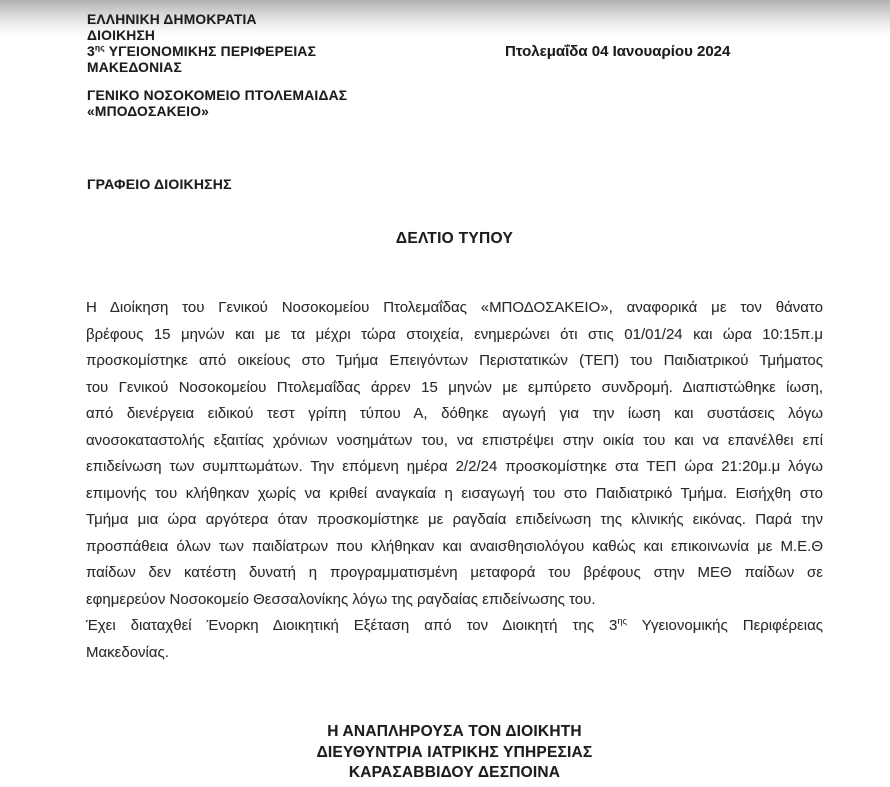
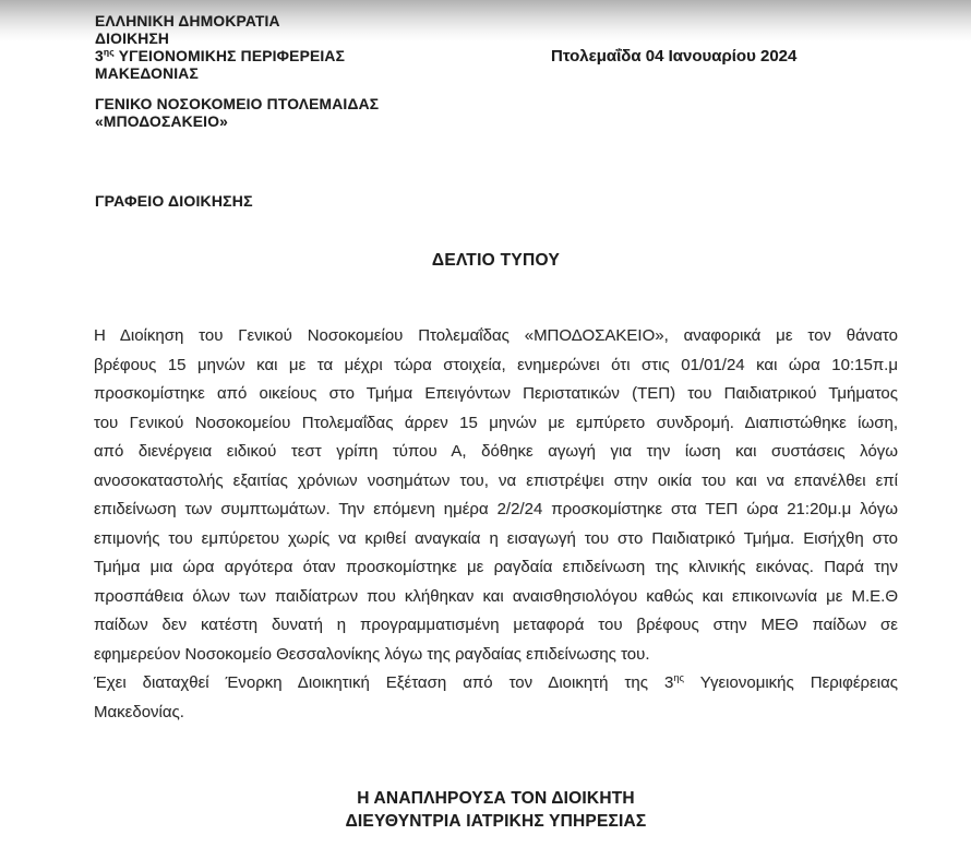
  ΕΛΛΗΝΙΚΗ ΔΗΜΟΚΡΑΤΙΑ
  ΔΙΟΙΚΗΣΗ
  3ης ΥΓΕΙΟΝΟΜΙΚΗΣ ΠΕΡΙΦΕΡΕΙΑΣ
  ΜΑΚΕΔΟΝΙΑΣ
  ΓΕΝΙΚΟ ΝΟΣΟΚΟΜΕΙΟ ΠΤΟΛΕΜΑΙΔΑΣ
  «ΜΠΟΔΟΣΑΚΕΙΟ»
  Πτολεμαΐδα 04 Ιανουαρίου 2024
  ΓΡΑΦΕΙΟ ΔΙΟΙΚΗΣΗΣ
  ΔΕΛΤΙΟ ΤΥΠΟΥ
  Η Διοίκηση του Γενικού Νοσοκομείου Πτολεμαΐδας «ΜΠΟΔΟΣΑΚΕΙΟ», αναφορικά με τον θάνατο
  βρέφους 15 μηνών και με τα μέχρι τώρα στοιχεία, ενημερώνει ότι στις 01/01/24 και ώρα 10:15π.μ
  προσκομίστηκε από οικείους στο Τμήμα Επειγόντων Περιστατικών (ΤΕΠ) του Παιδιατρικού Τμήματος
  του Γενικού Νοσοκομείου Πτολεμαΐδας άρρεν 15 μηνών με εμπύρετο συνδρομή. Διαπιστώθηκε ίωση,
  από διενέργεια ειδικού τεστ γρίπη τύπου Α, δόθηκε αγωγή για την ίωση και συστάσεις λόγω
  ανοσοκαταστολής εξαιτίας χρόνιων νοσημάτων του, να επιστρέψει στην οικία του και να επανέλθει επί
  επιδείνωση των συμπτωμάτων. Την επόμενη ημέρα 2/2/24 προσκομίστηκε στα ΤΕΠ ώρα 21:20μ.μ λόγω
- επιμονής του κλήθηκαν χωρίς να κριθεί αναγκαία η εισαγωγή του στο Παιδιατρικό Τμήμα. Εισήχθη στο
+ επιμονής του εμπύρετου χωρίς να κριθεί αναγκαία η εισαγωγή του στο Παιδιατρικό Τμήμα. Εισήχθη στο
  Τμήμα μια ώρα αργότερα όταν προσκομίστηκε με ραγδαία επιδείνωση της κλινικής εικόνας. Παρά την
  προσπάθεια όλων των παιδίατρων που κλήθηκαν και αναισθησιολόγου καθώς και επικοινωνία με Μ.Ε.Θ
  παίδων δεν κατέστη δυνατή η προγραμματισμένη μεταφορά του βρέφους στην ΜΕΘ παίδων σε
  εφημερεύον Νοσοκομείο Θεσσαλονίκης λόγω της ραγδαίας επιδείνωσης του.
  Έχει διαταχθεί Ένορκη Διοικητική Εξέταση από τον Διοικητή της 3ης Υγειονομικής Περιφέρειας
  Μακεδονίας.
  Η ΑΝΑΠΛΗΡΟΥΣΑ ΤΟΝ ΔΙΟΙΚΗΤΗ
  ΔΙΕΥΘΥΝΤΡΙΑ ΙΑΤΡΙΚΗΣ ΥΠΗΡΕΣΙΑΣ
- ΚΑΡΑΣΑΒΒΙΔΟΥ ΔΕΣΠΟΙΝΑ
